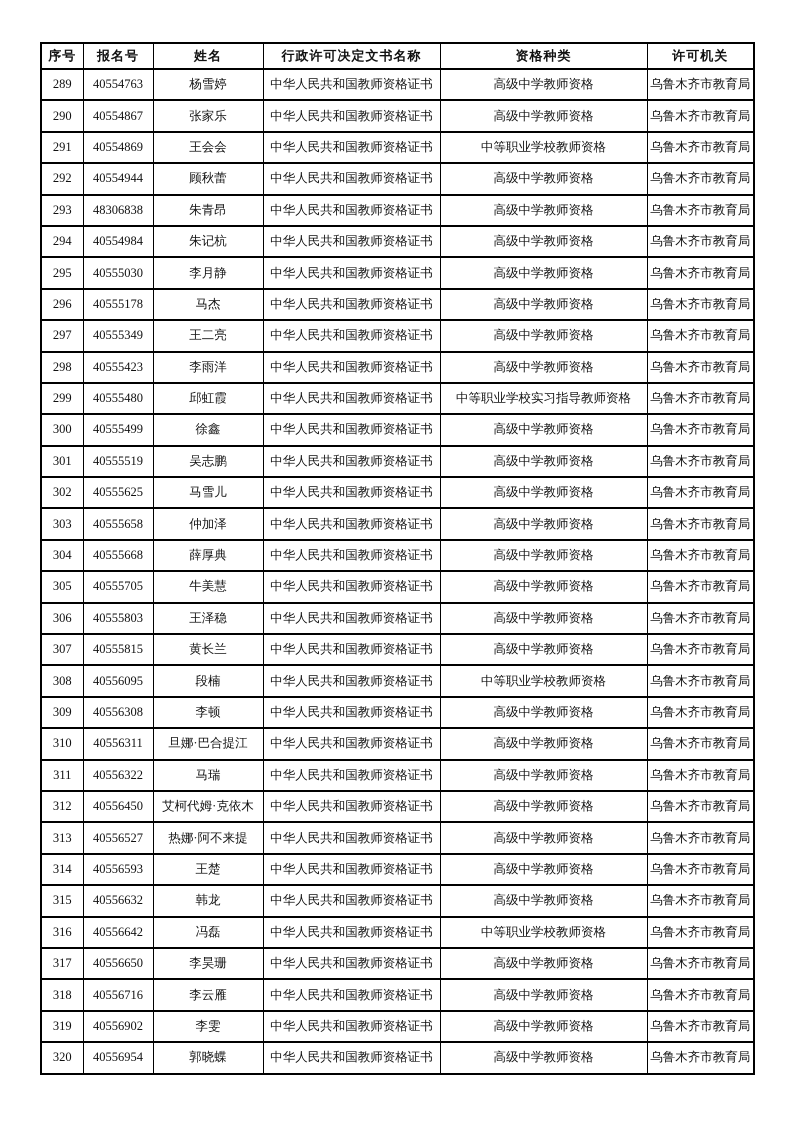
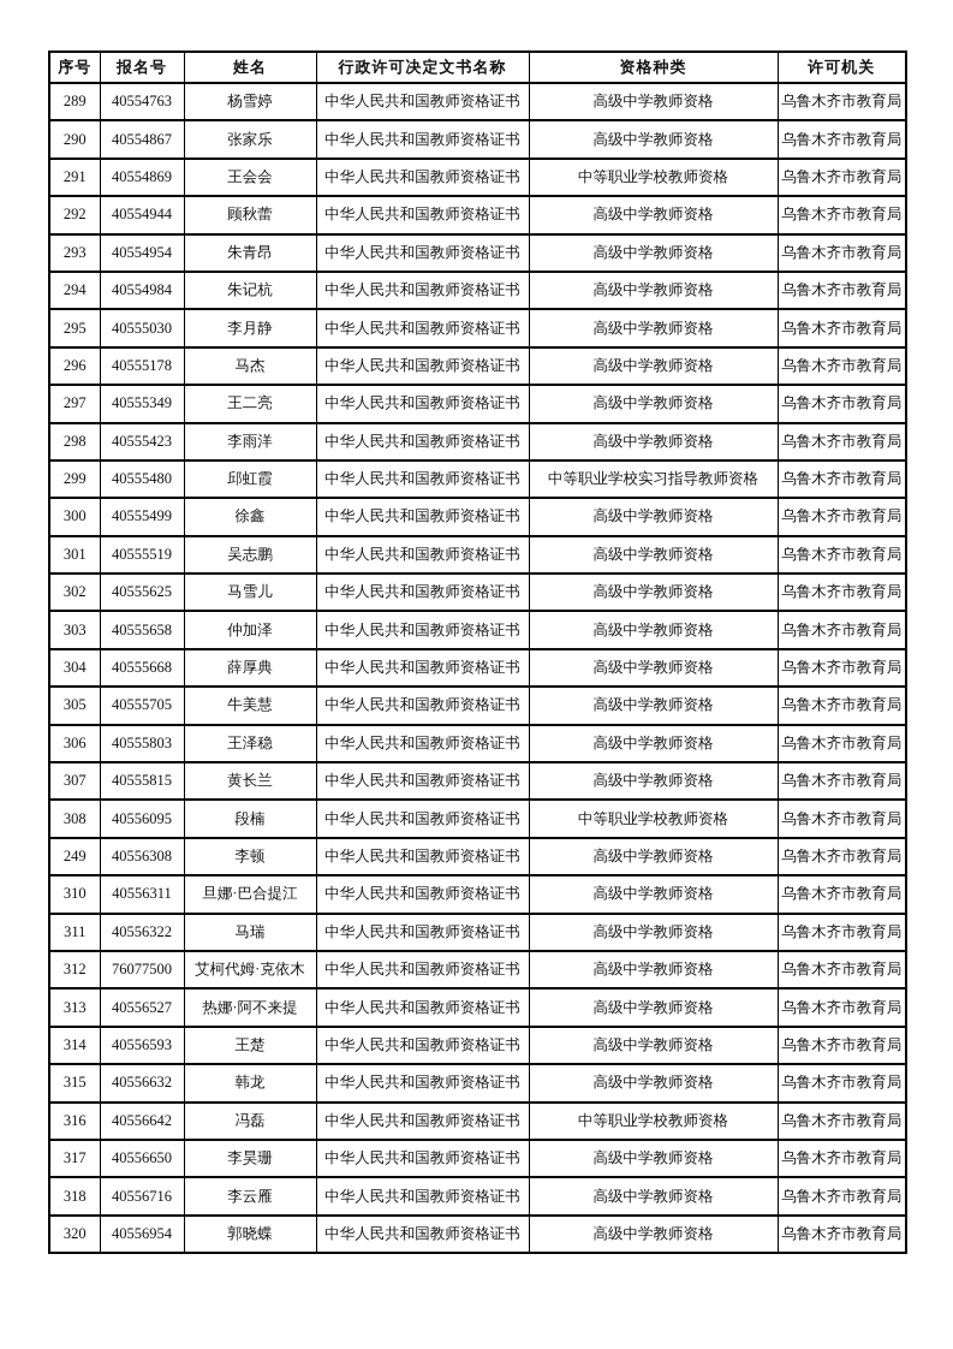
  序号	报名号	姓名	行政许可决定文书名称	资格种类	许可机关
  289	40554763	杨雪婷	中华人民共和国教师资格证书	高级中学教师资格	乌鲁木齐市教育局
  290	40554867	张家乐	中华人民共和国教师资格证书	高级中学教师资格	乌鲁木齐市教育局
  291	40554869	王会会	中华人民共和国教师资格证书	中等职业学校教师资格	乌鲁木齐市教育局
  292	40554944	顾秋蕾	中华人民共和国教师资格证书	高级中学教师资格	乌鲁木齐市教育局
- 293	48306838	朱青昂	中华人民共和国教师资格证书	高级中学教师资格	乌鲁木齐市教育局
+ 293	40554954	朱青昂	中华人民共和国教师资格证书	高级中学教师资格	乌鲁木齐市教育局
  294	40554984	朱记杭	中华人民共和国教师资格证书	高级中学教师资格	乌鲁木齐市教育局
  295	40555030	李月静	中华人民共和国教师资格证书	高级中学教师资格	乌鲁木齐市教育局
  296	40555178	马杰	中华人民共和国教师资格证书	高级中学教师资格	乌鲁木齐市教育局
  297	40555349	王二亮	中华人民共和国教师资格证书	高级中学教师资格	乌鲁木齐市教育局
  298	40555423	李雨洋	中华人民共和国教师资格证书	高级中学教师资格	乌鲁木齐市教育局
  299	40555480	邱虹霞	中华人民共和国教师资格证书	中等职业学校实习指导教师资格	乌鲁木齐市教育局
  300	40555499	徐鑫	中华人民共和国教师资格证书	高级中学教师资格	乌鲁木齐市教育局
  301	40555519	吴志鹏	中华人民共和国教师资格证书	高级中学教师资格	乌鲁木齐市教育局
  302	40555625	马雪儿	中华人民共和国教师资格证书	高级中学教师资格	乌鲁木齐市教育局
  303	40555658	仲加泽	中华人民共和国教师资格证书	高级中学教师资格	乌鲁木齐市教育局
  304	40555668	薛厚典	中华人民共和国教师资格证书	高级中学教师资格	乌鲁木齐市教育局
  305	40555705	牛美慧	中华人民共和国教师资格证书	高级中学教师资格	乌鲁木齐市教育局
  306	40555803	王泽稳	中华人民共和国教师资格证书	高级中学教师资格	乌鲁木齐市教育局
  307	40555815	黄长兰	中华人民共和国教师资格证书	高级中学教师资格	乌鲁木齐市教育局
  308	40556095	段楠	中华人民共和国教师资格证书	中等职业学校教师资格	乌鲁木齐市教育局
- 309	40556308	李顿	中华人民共和国教师资格证书	高级中学教师资格	乌鲁木齐市教育局
+ 249	40556308	李顿	中华人民共和国教师资格证书	高级中学教师资格	乌鲁木齐市教育局
  310	40556311	旦娜·巴合提江	中华人民共和国教师资格证书	高级中学教师资格	乌鲁木齐市教育局
  311	40556322	马瑞	中华人民共和国教师资格证书	高级中学教师资格	乌鲁木齐市教育局
- 312	40556450	艾柯代姆·克依木	中华人民共和国教师资格证书	高级中学教师资格	乌鲁木齐市教育局
+ 312	76077500	艾柯代姆·克依木	中华人民共和国教师资格证书	高级中学教师资格	乌鲁木齐市教育局
  313	40556527	热娜·阿不来提	中华人民共和国教师资格证书	高级中学教师资格	乌鲁木齐市教育局
  314	40556593	王楚	中华人民共和国教师资格证书	高级中学教师资格	乌鲁木齐市教育局
  315	40556632	韩龙	中华人民共和国教师资格证书	高级中学教师资格	乌鲁木齐市教育局
  316	40556642	冯磊	中华人民共和国教师资格证书	中等职业学校教师资格	乌鲁木齐市教育局
  317	40556650	李昊珊	中华人民共和国教师资格证书	高级中学教师资格	乌鲁木齐市教育局
  318	40556716	李云雁	中华人民共和国教师资格证书	高级中学教师资格	乌鲁木齐市教育局
- 319	40556902	李雯	中华人民共和国教师资格证书	高级中学教师资格	乌鲁木齐市教育局
  320	40556954	郭晓蝶	中华人民共和国教师资格证书	高级中学教师资格	乌鲁木齐市教育局
